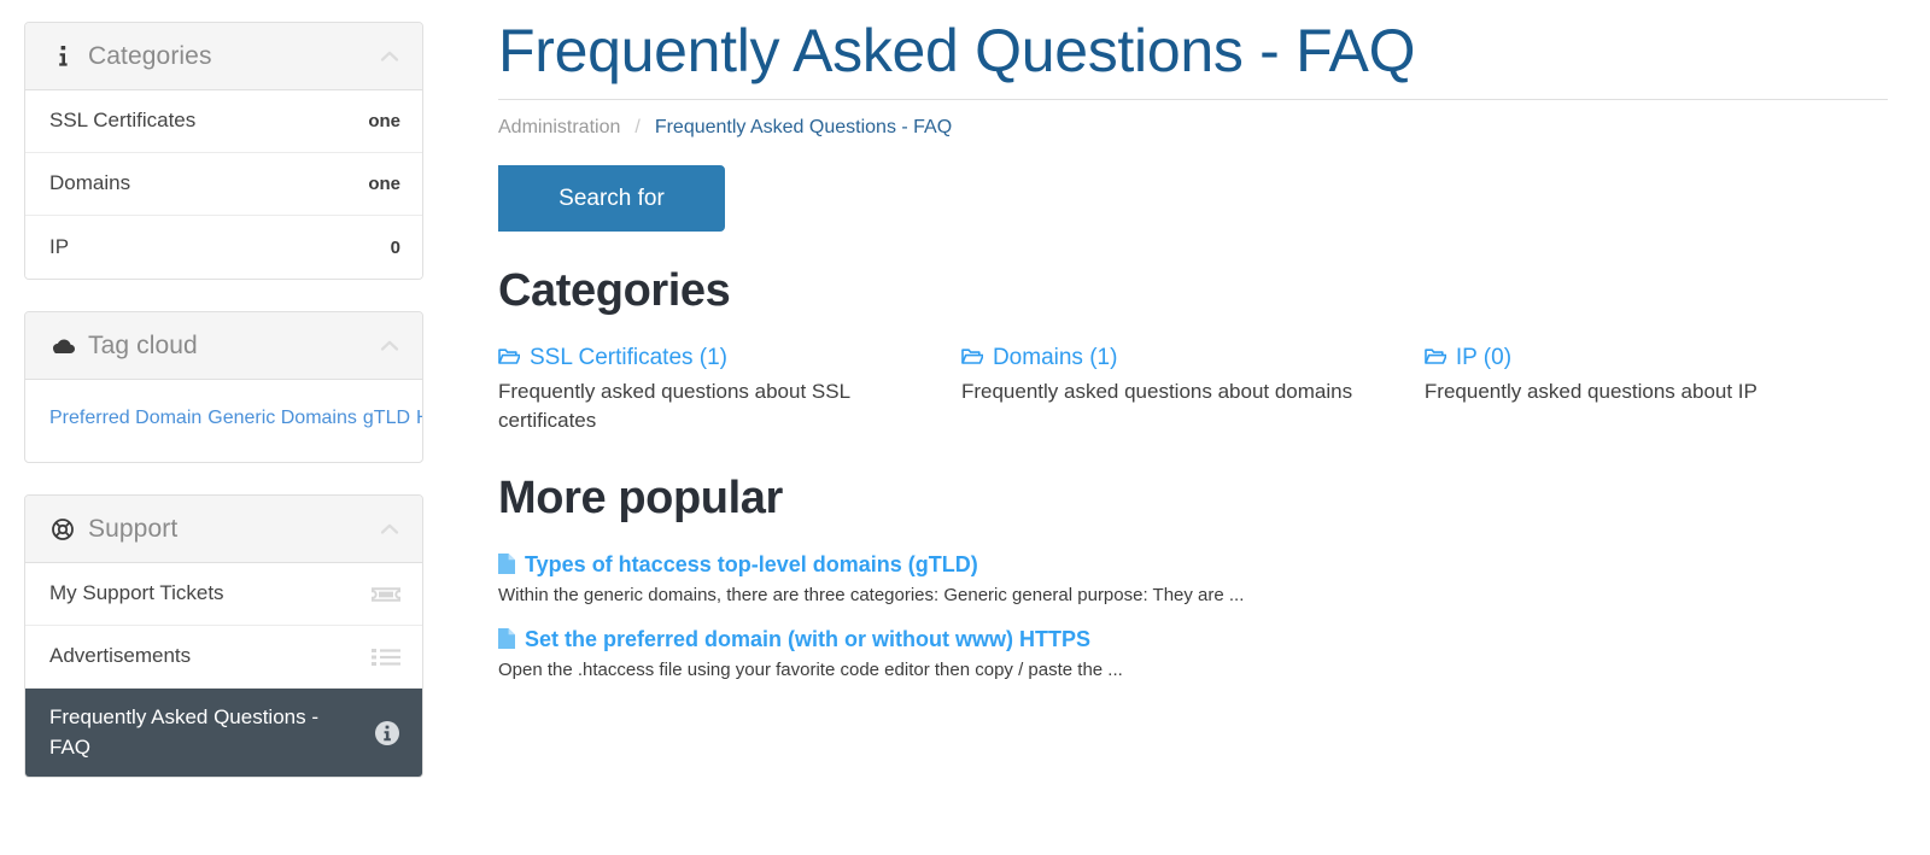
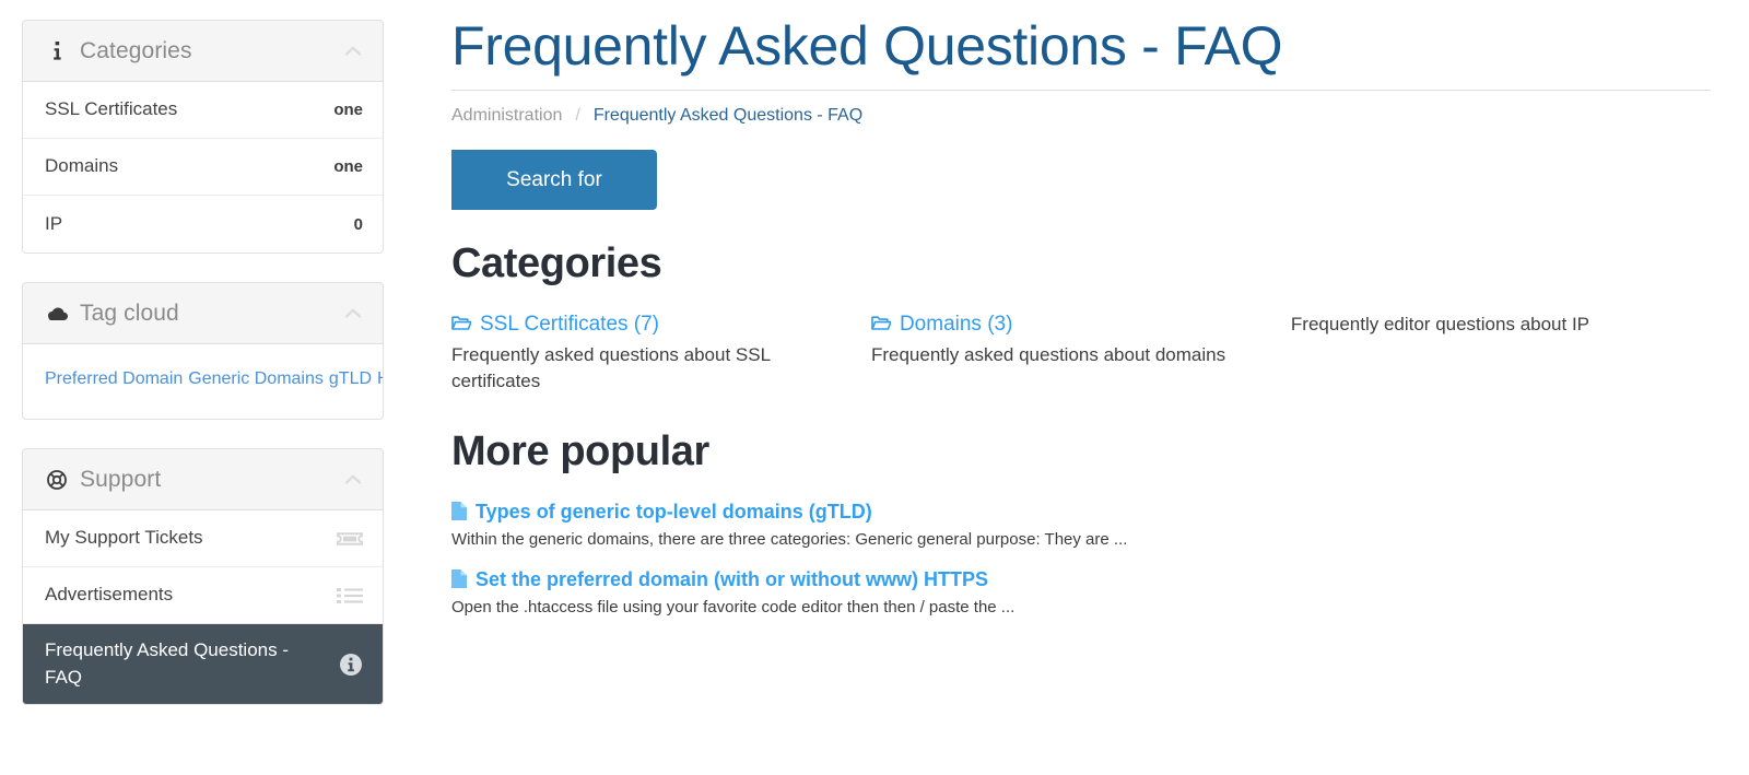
  Categories
  SSL Certificates
  one
  Domains
  one
  IP
  0
  Tag cloud
  Preferred Domain Generic Domains gTLD
  Support
  My Support Tickets
  Advertisements
  Frequently Asked Questions - FAQ
  Frequently Asked Questions - FAQ
  Administration
  /
  Frequently Asked Questions - FAQ
  Search for
  Categories
- SSL Certificates (1)
+ SSL Certificates (7)
  Frequently asked questions about SSL certificates
- Domains (1)
+ Domains (3)
  Frequently asked questions about domains
- IP (0)
- Frequently asked questions about IP
+ Frequently editor questions about IP
  More popular
- Types of htaccess top-level domains (gTLD)
+ Types of generic top-level domains (gTLD)
  Within the generic domains, there are three categories: Generic general purpose: They are ...
  Set the preferred domain (with or without www) HTTPS
- Open the .htaccess file using your favorite code editor then copy / paste the ...
+ Open the .htaccess file using your favorite code editor then then / paste the ...
